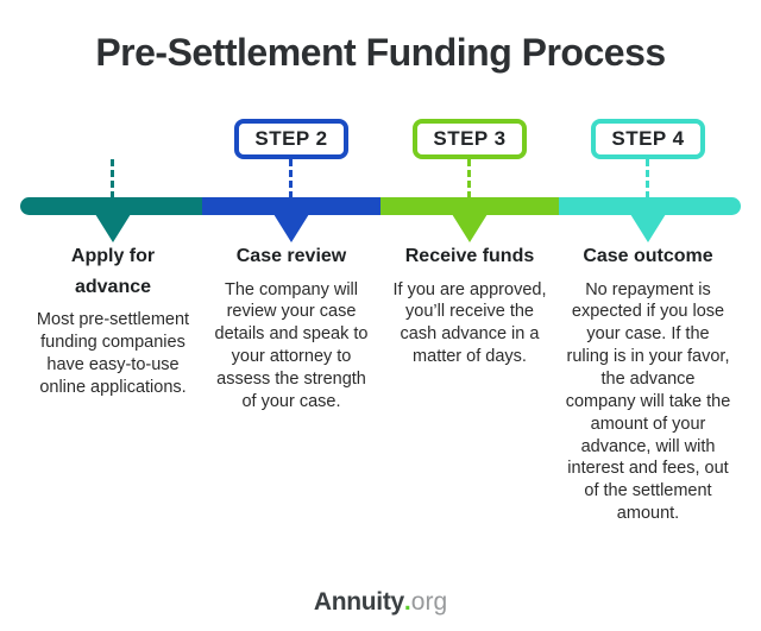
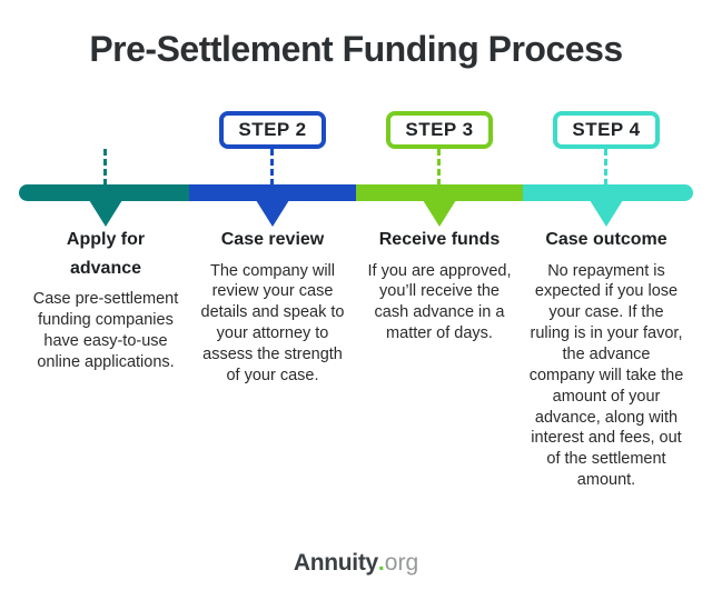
  Pre-Settlement Funding Process
  STEP 2
  STEP 3
  STEP 4
  Apply for advance
- Most pre-settlement funding companies have easy-to-use online applications.
+ Case pre-settlement funding companies have easy-to-use online applications.
  Case review
  The company will review your case details and speak to your attorney to assess the strength of your case.
  Receive funds
  If you are approved, you’ll receive the cash advance in a matter of days.
  Case outcome
- No repayment is expected if you lose your case. If the ruling is in your favor, the advance company will take the amount of your advance, will with interest and fees, out of the settlement amount.
+ No repayment is expected if you lose your case. If the ruling is in your favor, the advance company will take the amount of your advance, along with interest and fees, out of the settlement amount.
  Annuity.org
